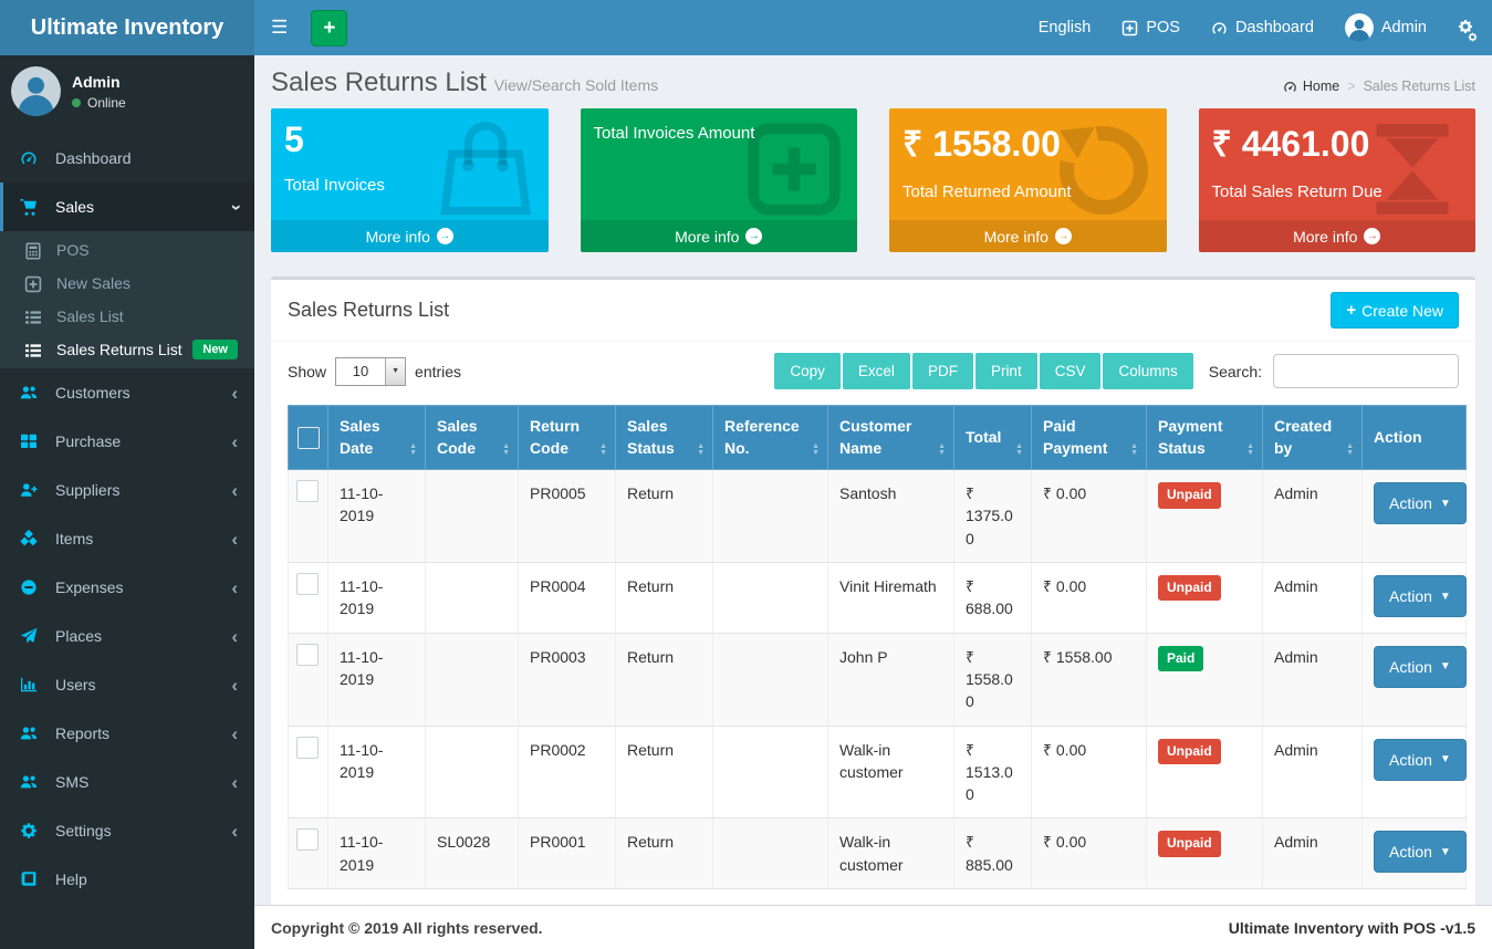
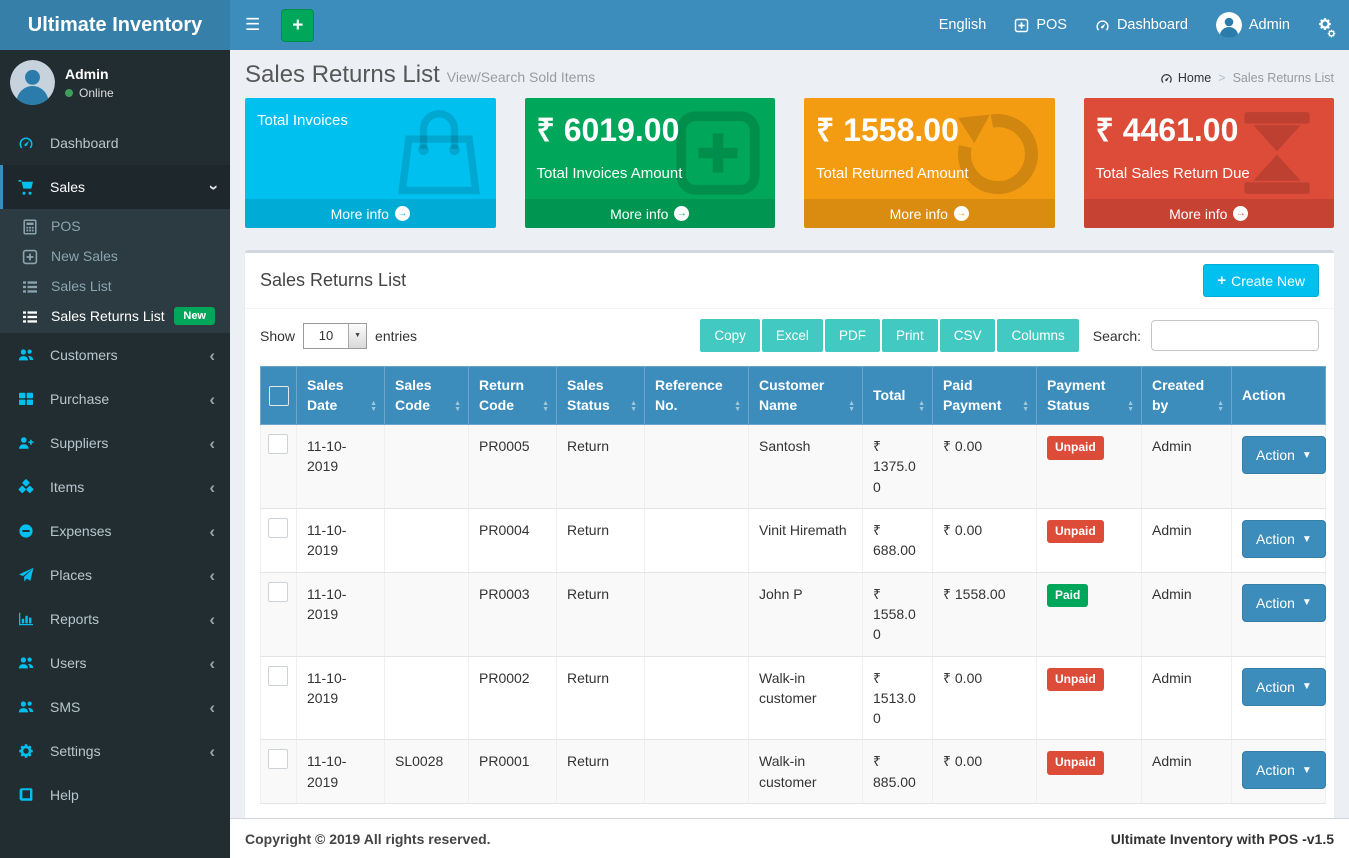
  Ultimate Inventory
  ☰
  +
  English
  POS
  Dashboard
  Admin
  Admin
  Online
  Dashboard
  Sales
  POS
  New Sales
  Sales List
  Sales Returns List
  New
  Customers
  ‹
  Purchase
  ‹
  Suppliers
  ‹
  Items
  ‹
  Expenses
  ‹
  Places
  ‹
- Users
+ Reports
  ‹
- Reports
+ Users
  ‹
  SMS
  ‹
  Settings
  ‹
  Help
  Sales Returns List View/Search Sold Items
  Home
  >
  Sales Returns List
- 5
  Total Invoices
  More info
  →
+ ₹ 6019.00
  Total Invoices Amount
  More info
  →
  ₹ 1558.00
  Total Returned Amount
  More info
  →
  ₹ 4461.00
  Total Sales Return Due
  More info
  →
  Sales Returns List
  +
  Create New
  Show
  10
  entries
  Copy
  Excel
  PDF
  Print
  CSV
  Columns
  Search:
  	Sales Date	Sales Code	Return Code	Sales Status	Reference No.	Customer Name	Total	Paid Payment	Payment Status	Created by	Action
  	11-10-2019		PR0005	Return		Santosh	₹ 1375.00	₹ 0.00	Unpaid	Admin	Action ▼
  	11-10-2019		PR0004	Return		Vinit Hiremath	₹ 688.00	₹ 0.00	Unpaid	Admin	Action ▼
  	11-10-2019		PR0003	Return		John P	₹ 1558.00	₹ 1558.00	Paid	Admin	Action ▼
  	11-10-2019		PR0002	Return		Walk-in customer	₹ 1513.00	₹ 0.00	Unpaid	Admin	Action ▼
  	11-10-2019	SL0028	PR0001	Return		Walk-in customer	₹ 885.00	₹ 0.00	Unpaid	Admin	Action ▼
  Copyright © 2019 All rights reserved.
  Ultimate Inventory with POS -v1.5
